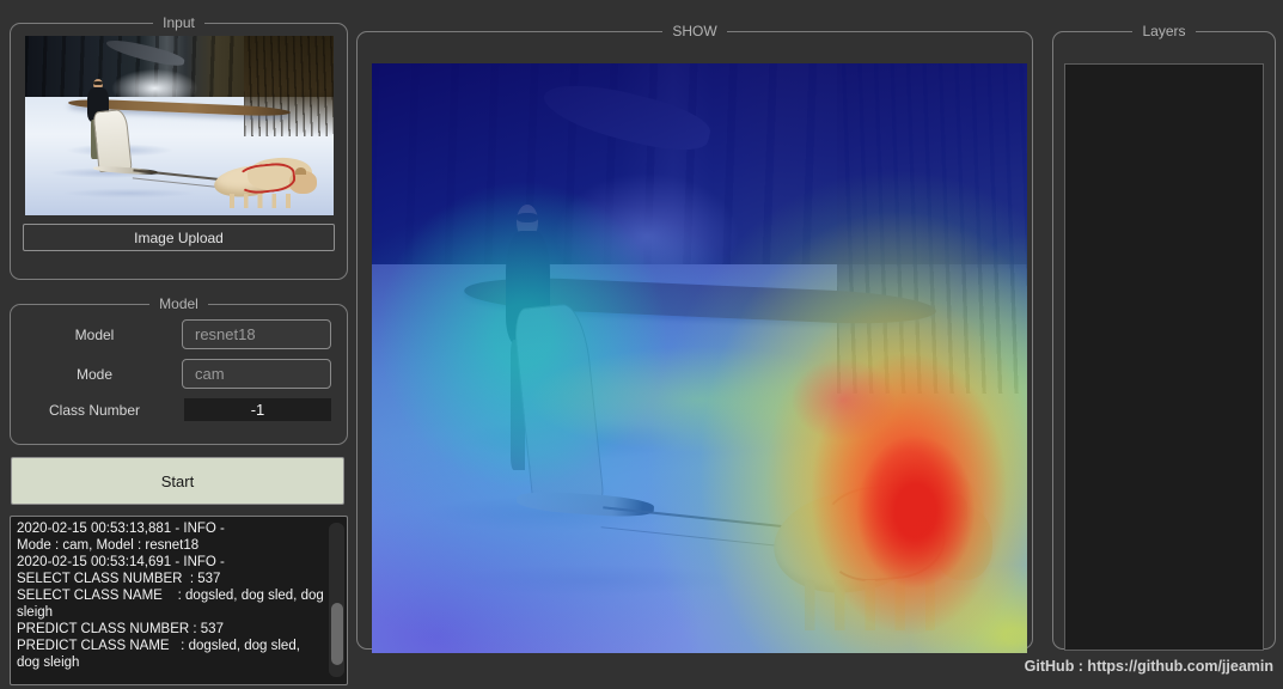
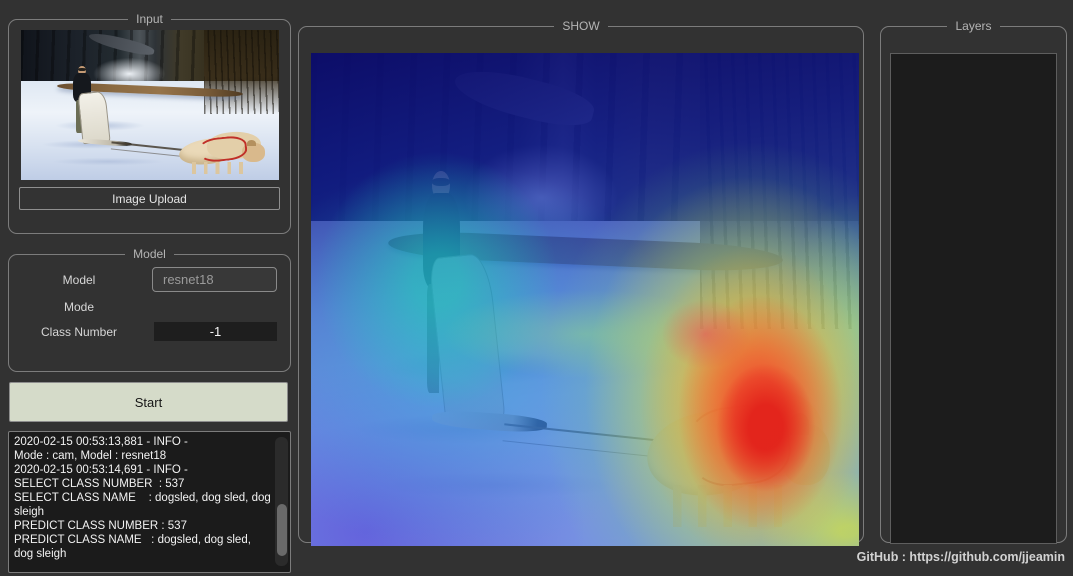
  Input
  Image Upload
  Model
  Model
  resnet18
  Mode
- cam
  Class Number
  -1
  Start
  2020-02-15 00:53:13,881 - INFO -
  Mode : cam, Model : resnet18
  2020-02-15 00:53:14,691 - INFO -
  SELECT CLASS NUMBER : 537
  SELECT CLASS NAME : dogsled, dog sled, dog sleigh
  PREDICT CLASS NUMBER : 537
  PREDICT CLASS NAME : dogsled, dog sled, dog sleigh
  SHOW
  Layers
  GitHub : https://github.com/jjeamin
